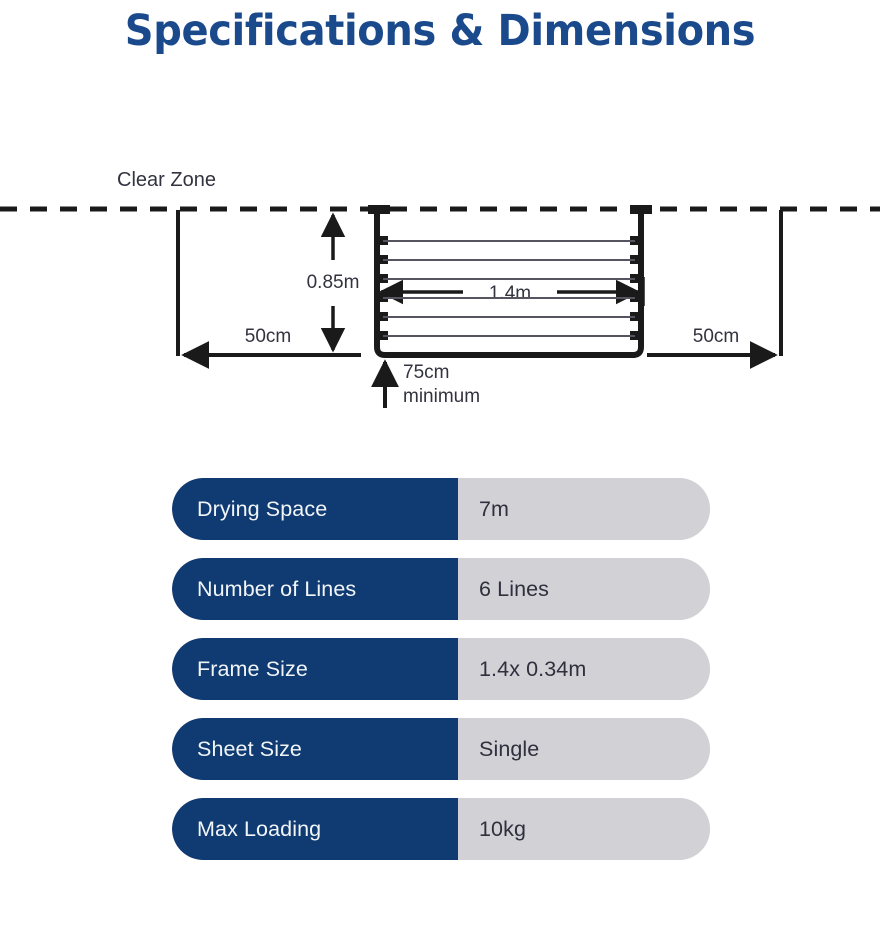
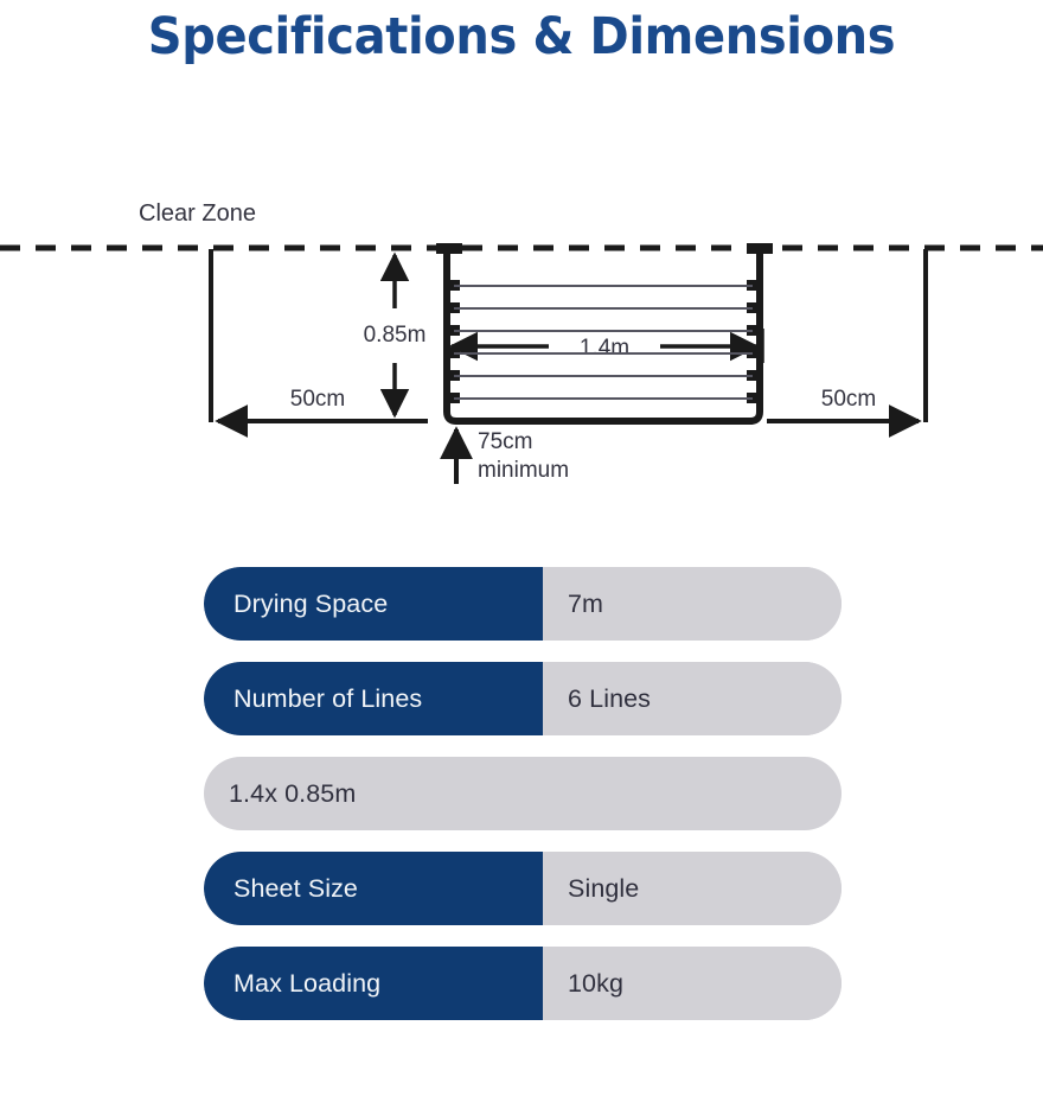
  Specifications & Dimensions
  1.4m
  Clear Zone
  0.85m
  50cm
  50cm
  75cm
  minimum
  Drying Space
  7m
  Number of Lines
  6 Lines
- Frame Size
- 1.4x 0.34m
+ 1.4x 0.85m
  Sheet Size
  Single
  Max Loading
  10kg
